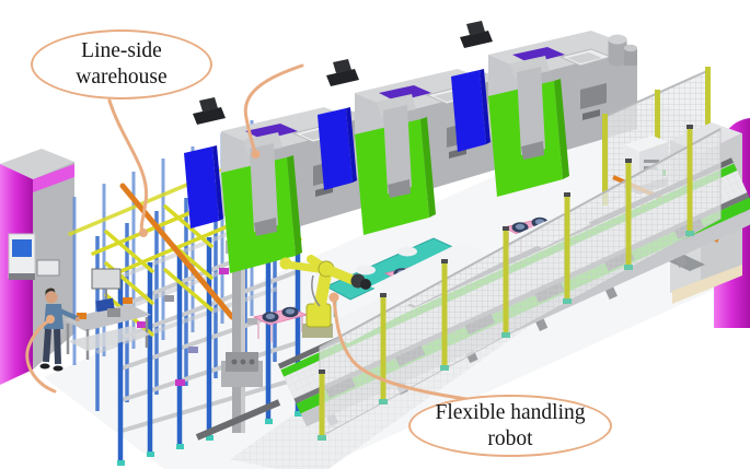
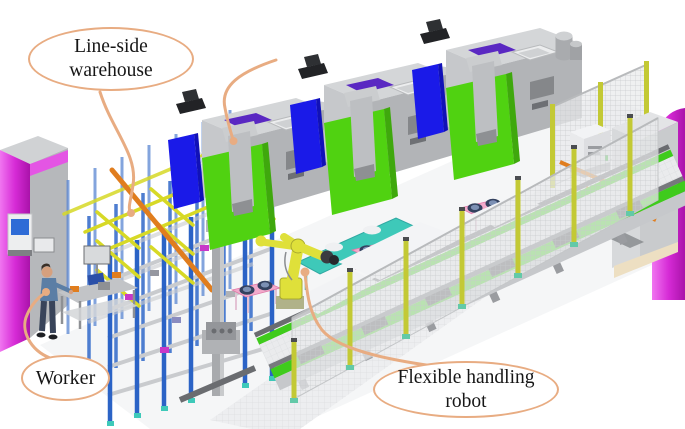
  Line-side
  warehouse
+ Worker
  Flexible handling
  robot
